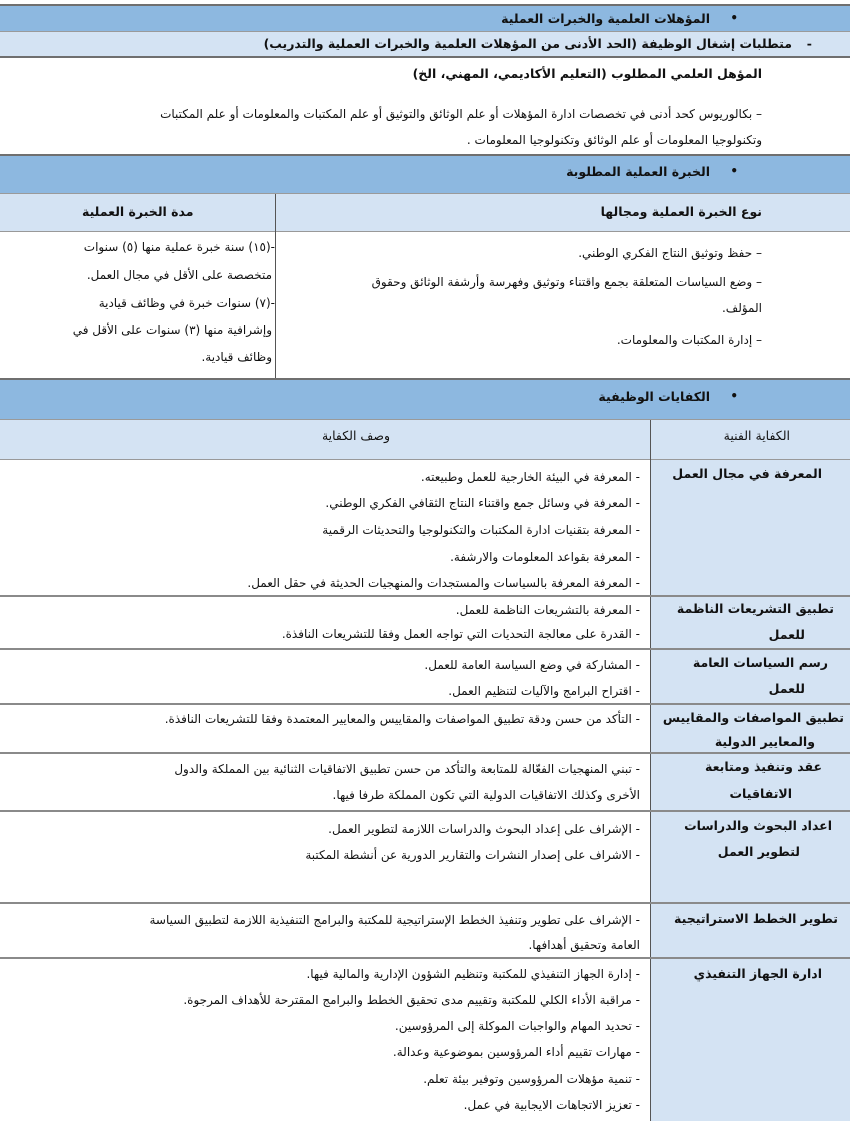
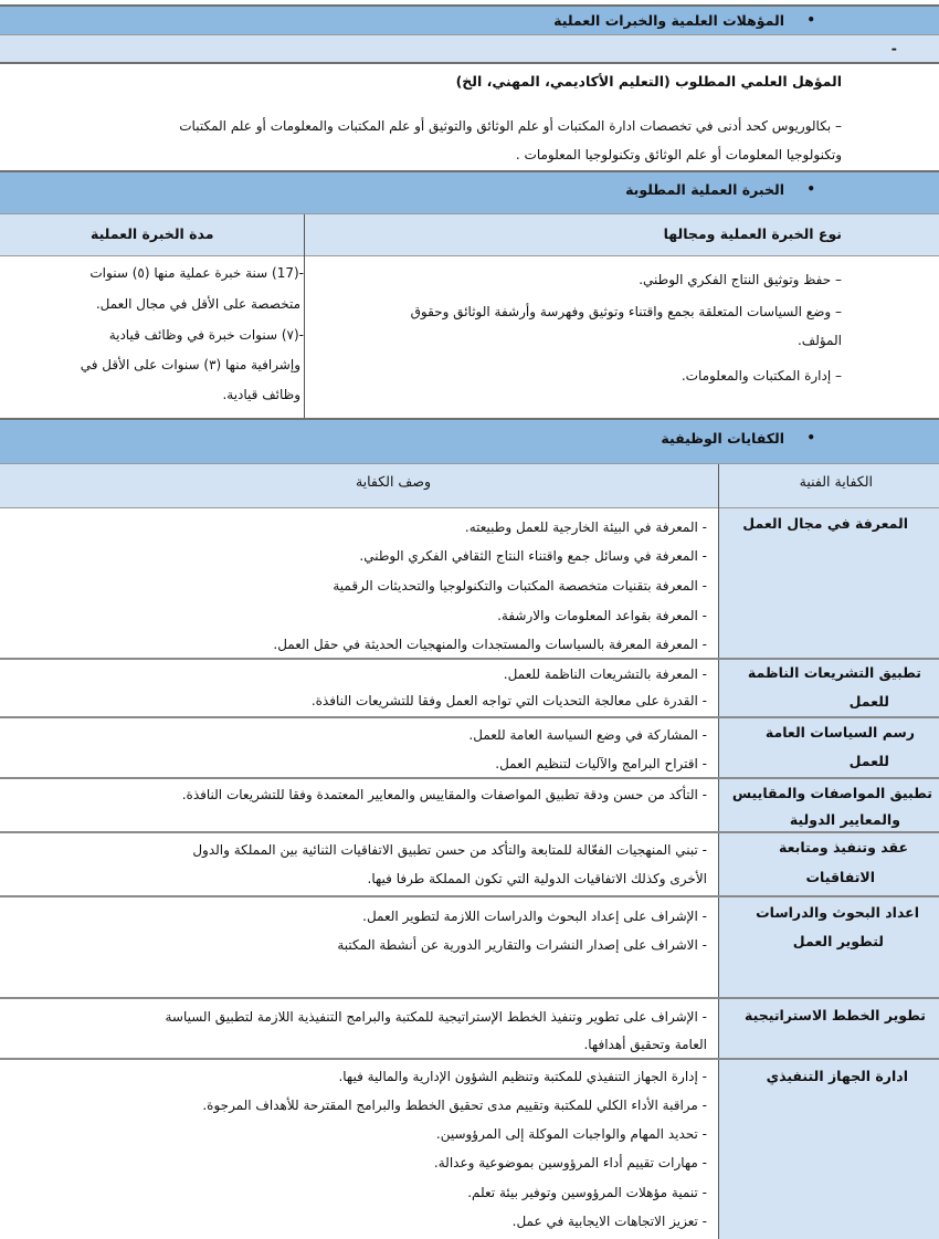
  •
  المؤهلات العلمية والخبرات العملية
  -
- متطلبات إشغال الوظيفة (الحد الأدنى من المؤهلات العلمية والخبرات العملية والتدريب)
  المؤهل العلمي المطلوب (التعليم الأكاديمي، المهني، الخ)
- – بكالوريوس كحد أدنى في تخصصات ادارة المؤهلات أو علم الوثائق والتوثيق أو علم المكتبات والمعلومات أو علم المكتبات
+ – بكالوريوس كحد أدنى في تخصصات ادارة المكتبات أو علم الوثائق والتوثيق أو علم المكتبات والمعلومات أو علم المكتبات
  وتكنولوجيا المعلومات أو علم الوثائق وتكنولوجيا المعلومات .
  •
  الخبرة العملية المطلوبة
  نوع الخبرة العملية ومجالها
  مدة الخبرة العملية
  – حفظ وتوثيق النتاج الفكري الوطني.
  – وضع السياسات المتعلقة بجمع واقتناء وتوثيق وفهرسة وأرشفة الوثائق وحقوق
  المؤلف.
  – إدارة المكتبات والمعلومات.
- -(١٥) سنة خبرة عملية منها (٥) سنوات
+ -(17) سنة خبرة عملية منها (٥) سنوات
  متخصصة على الأقل في مجال العمل.
  -(٧) سنوات خبرة في وظائف قيادية
  وإشرافية منها (٣) سنوات على الأقل في
  وظائف قيادية.
  •
  الكفايات الوظيفية
  الكفاية الفنية
  وصف الكفاية
  المعرفة في مجال العمل
  - المعرفة في البيئة الخارجية للعمل وطبيعته.
  - المعرفة في وسائل جمع واقتناء النتاج الثقافي الفكري الوطني.
- - المعرفة بتقنيات ادارة المكتبات والتكنولوجيا والتحديثات الرقمية
+ - المعرفة بتقنيات متخصصة المكتبات والتكنولوجيا والتحديثات الرقمية
  - المعرفة بقواعد المعلومات والارشفة.
  - المعرفة المعرفة بالسياسات والمستجدات والمنهجيات الحديثة في حقل العمل.
  تطبيق التشريعات الناظمة
  للعمل
  - المعرفة بالتشريعات الناظمة للعمل.
  - القدرة على معالجة التحديات التي تواجه العمل وفقا للتشريعات النافذة.
  رسم السياسات العامة
  للعمل
  - المشاركة في وضع السياسة العامة للعمل.
  - اقتراح البرامج والآليات لتنظيم العمل.
  تطبيق المواصفات والمقاييس
  والمعايير الدولية
  - التأكد من حسن ودقة تطبيق المواصفات والمقاييس والمعايير المعتمدة وفقا للتشريعات النافذة.
  عقد وتنفيذ ومتابعة
  الاتفاقيات
  - تبني المنهجيات الفعّالة للمتابعة والتأكد من حسن تطبيق الاتفاقيات الثنائية بين المملكة والدول
  الأخرى وكذلك الاتفاقيات الدولية التي تكون المملكة طرفا فيها.
  اعداد البحوث والدراسات
  لتطوير العمل
  - الإشراف على إعداد البحوث والدراسات اللازمة لتطوير العمل.
  - الاشراف على إصدار النشرات والتقارير الدورية عن أنشطة المكتبة
  تطوير الخطط الاستراتيجية
  - الإشراف على تطوير وتنفيذ الخطط الإستراتيجية للمكتبة والبرامج التنفيذية اللازمة لتطبيق السياسة
  العامة وتحقيق أهدافها.
  ادارة الجهاز التنفيذي
  - إدارة الجهاز التنفيذي للمكتبة وتنظيم الشؤون الإدارية والمالية فيها.
  - مراقبة الأداء الكلي للمكتبة وتقييم مدى تحقيق الخطط والبرامج المقترحة للأهداف المرجوة.
  - تحديد المهام والواجبات الموكلة إلى المرؤوسين.
  - مهارات تقييم أداء المرؤوسين بموضوعية وعدالة.
  - تنمية مؤهلات المرؤوسين وتوفير بيئة تعلم.
  - تعزيز الاتجاهات الايجابية في عمل.
